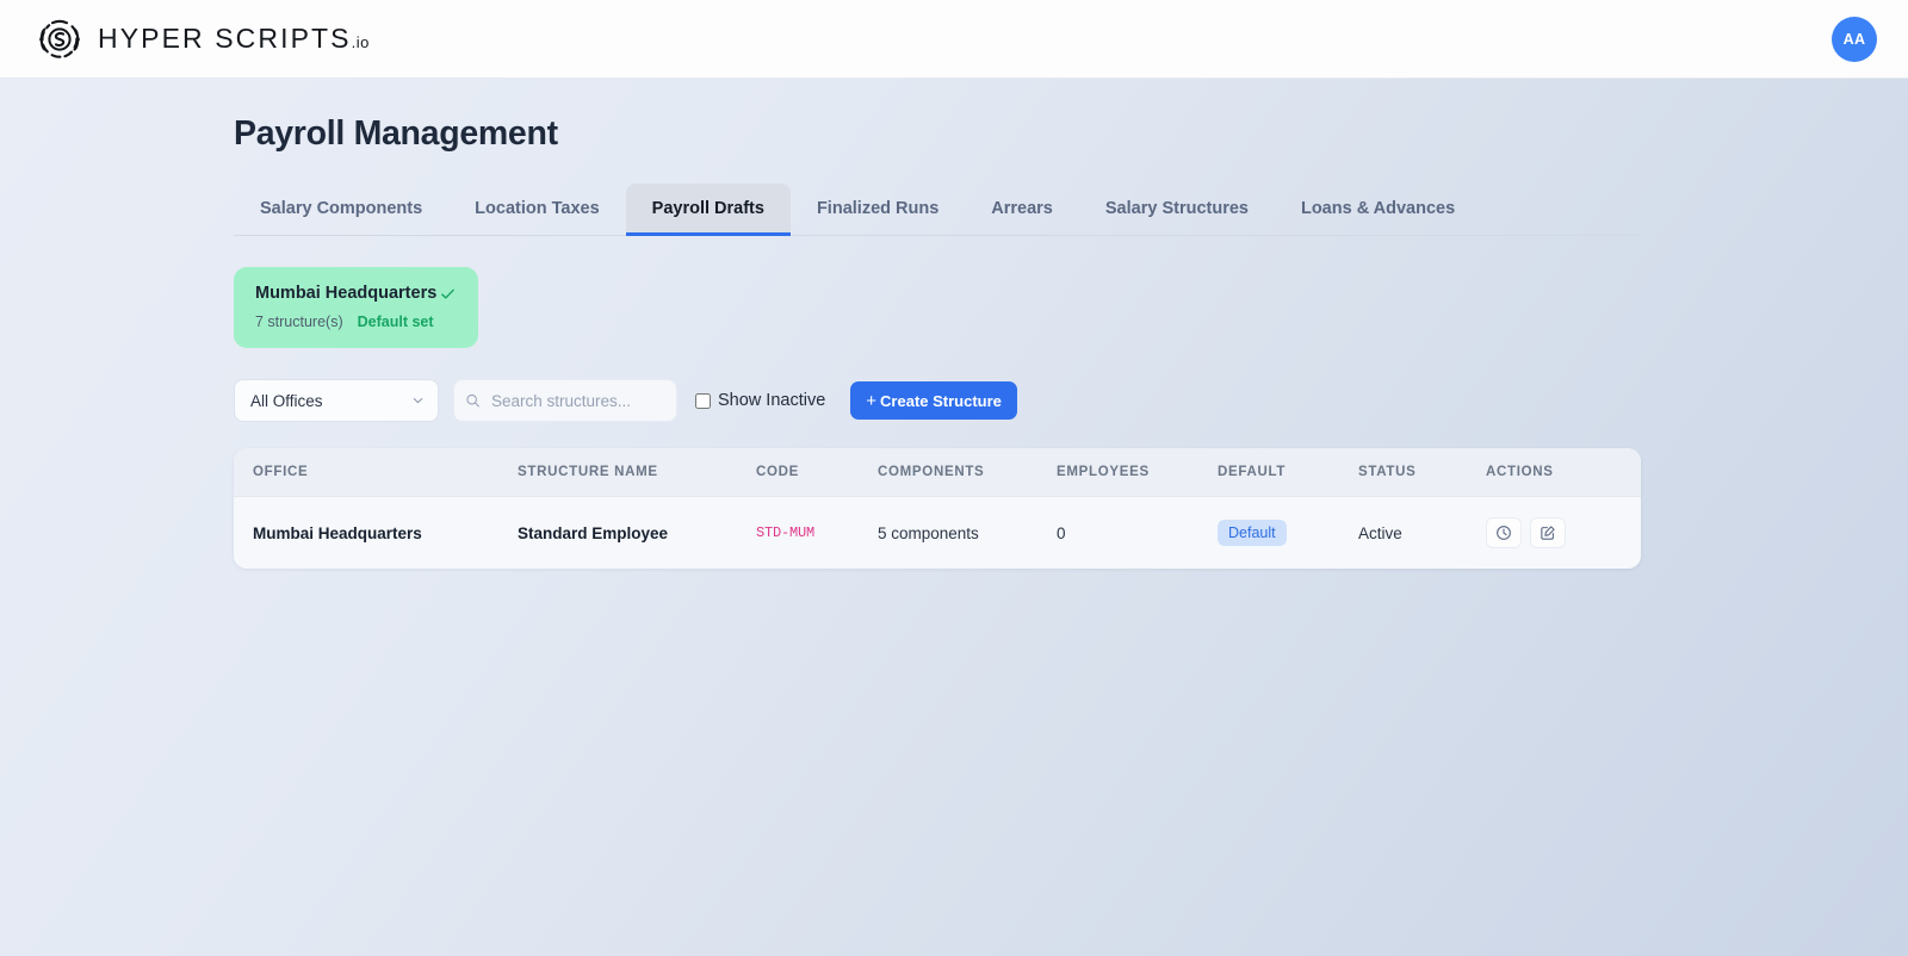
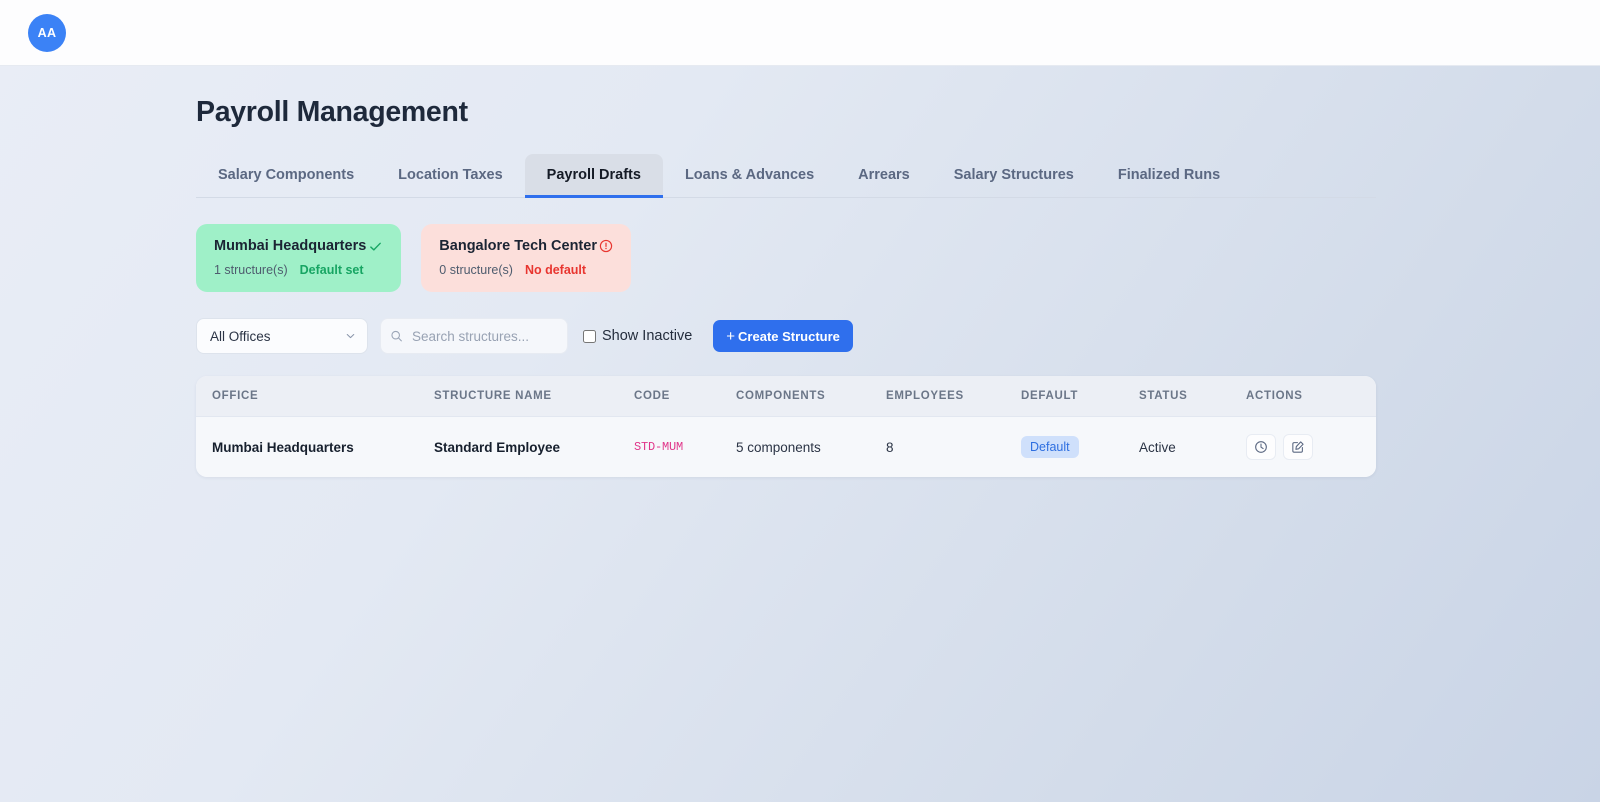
- HYPER SCRIPTS.io
  AA
  Payroll Management
  Salary Components
  Location Taxes
  Payroll Drafts
- Finalized Runs
+ Loans & Advances
  Arrears
  Salary Structures
- Loans & Advances
+ Finalized Runs
  Mumbai Headquarters
- 7 structure(s)
+ 1 structure(s)
  Default set
+ Bangalore Tech Center
+ 0 structure(s)
+ No default
  All Offices
  Search structures...
  Show Inactive
  +
  Create Structure
  OFFICE	STRUCTURE NAME	CODE	COMPONENTS	EMPLOYEES	DEFAULT	STATUS	ACTIONS
- Mumbai Headquarters	Standard Employee	STD-MUM	5 components	0	Default	Active
+ Mumbai Headquarters	Standard Employee	STD-MUM	5 components	8	Default	Active
